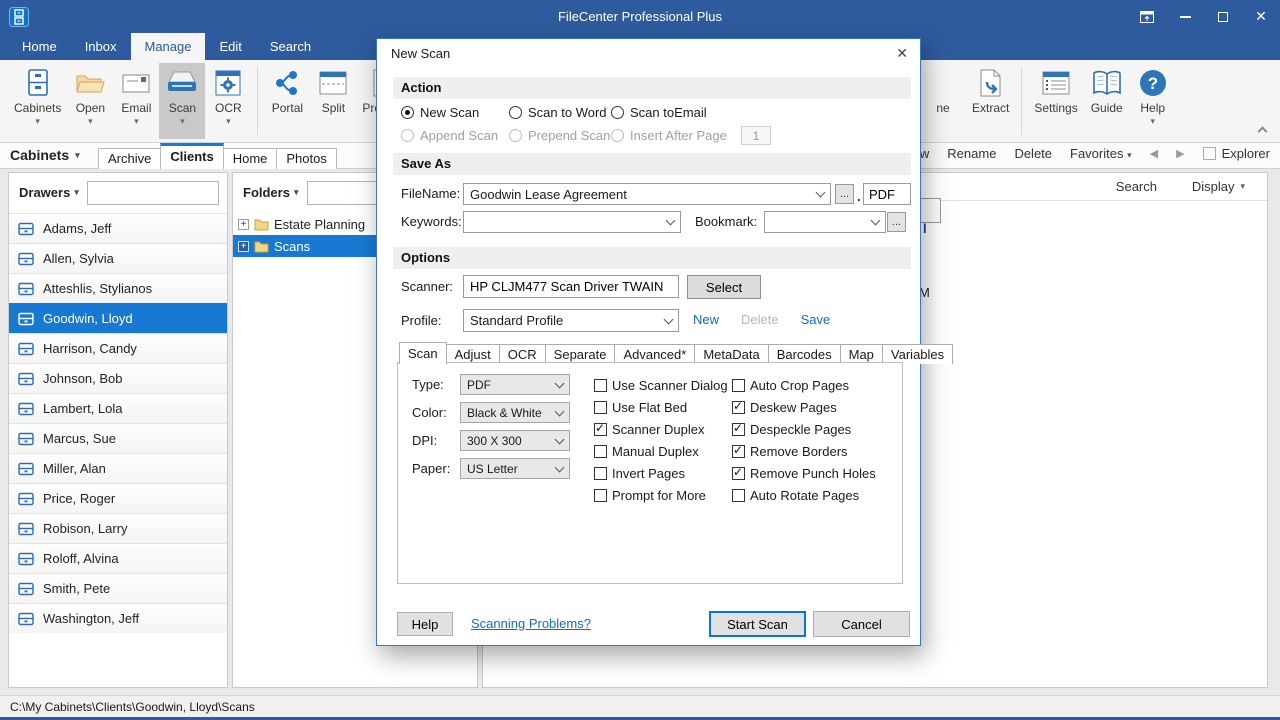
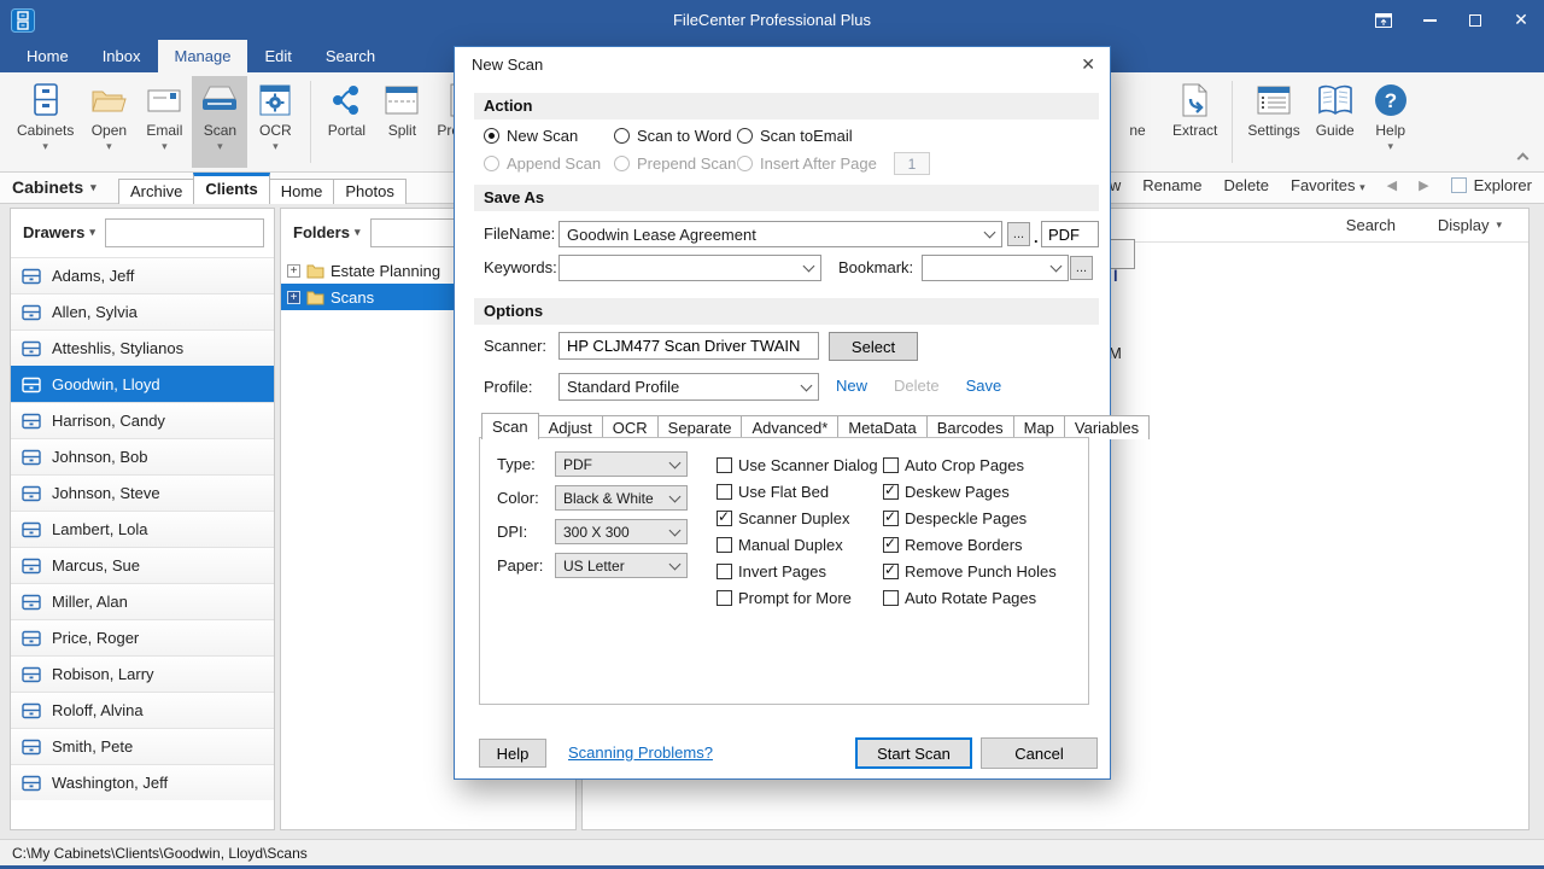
  FileCenter Professional Plus
  ✕
  Home
  Inbox
  Manage
  Edit
  Search
  Cabinets
  ▾
  Open
  ▾
  Email
  ▾
  Scan
  ▾
  OCR
  ▾
  Portal
  Split
  ne
  Extract
  Settings
  Guide
  ?
  Help
  ▾
  Cabinets ▾
  Archive
  Clients
  Home
  Photos
  Rename
  Delete
  Favorites ▾
  ◀
  ▶
  Explorer
  Drawers ▾
  Adams, Jeff
  Allen, Sylvia
  Atteshlis, Stylianos
  Goodwin, Lloyd
  Harrison, Candy
  Johnson, Bob
+ Johnson, Steve
  Lambert, Lola
  Marcus, Sue
  Miller, Alan
  Price, Roger
  Robison, Larry
  Roloff, Alvina
  Smith, Pete
  Washington, Jeff
  Folders ▾
  +
  Estate Planning
  +
  Scans
  Search
  Display ▾
  l
  M
  C:\My Cabinets\Clients\Goodwin, Lloyd\Scans
  New Scan
  ✕
  Action
  New Scan
  Scan to Word
  Scan toEmail
  Append Scan
  Prepend Scan
  Insert After Page
  1
  Save As
  FileName:
  Goodwin Lease Agreement
  ...
  .
  PDF
  Keywords:
  Bookmark:
  ...
  Options
  Scanner:
  HP CLJM477 Scan Driver TWAIN
  Select
  Profile:
  Standard Profile
  New
  Delete
  Save
  Scan
  Adjust
  OCR
  Separate
  Advanced*
  MetaData
  Barcodes
  Map
  Variables
  Type:
  PDF
  Color:
  Black & White
  DPI:
  300 X 300
  Paper:
  US Letter
  Use Scanner Dialog
  Use Flat Bed
  ✓
  Scanner Duplex
  Manual Duplex
  Invert Pages
  Prompt for More
  Auto Crop Pages
  ✓
  Deskew Pages
  ✓
  Despeckle Pages
  ✓
  Remove Borders
  ✓
  Remove Punch Holes
  Auto Rotate Pages
  Help
  Scanning Problems?
  Start Scan
  Cancel
